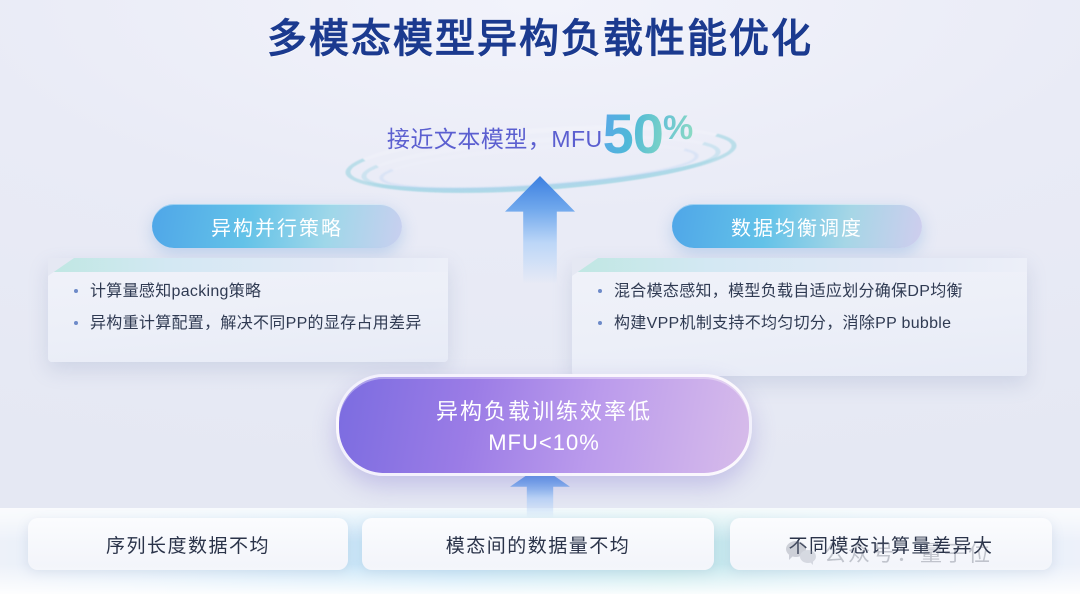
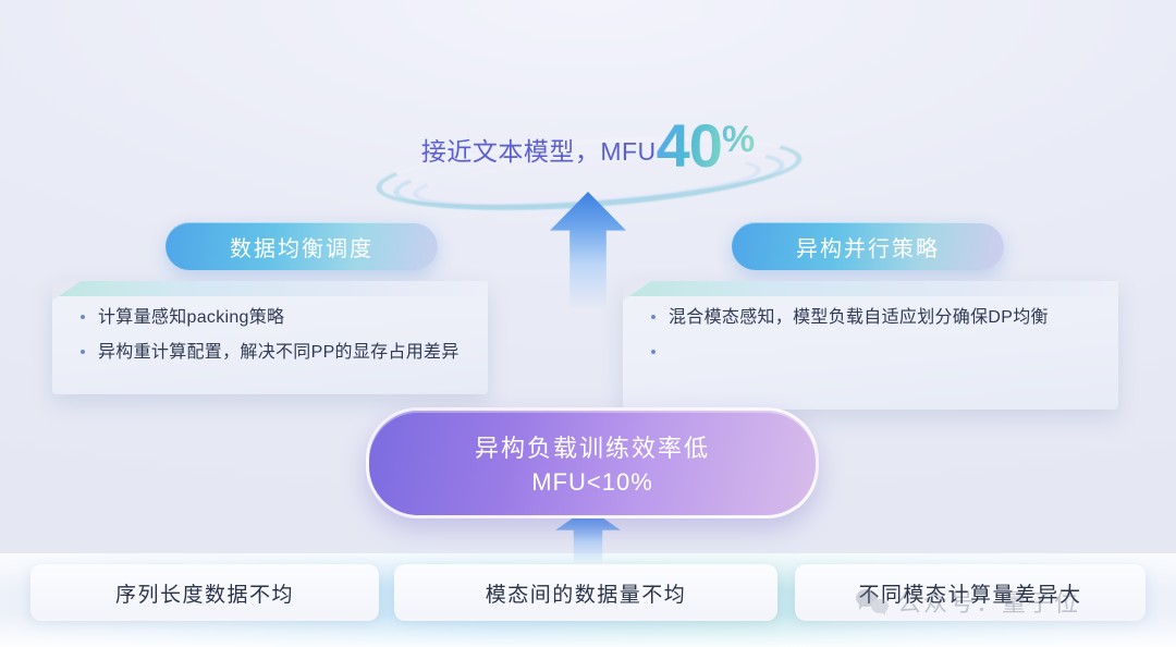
- 多模态模型异构负载性能优化
- 接近文本模型，MFU50%
+ 接近文本模型，MFU40%
- 异构并行策略
+ 数据均衡调度
  计算量感知packing策略
  异构重计算配置，解决不同PP的显存占用差异
- 数据均衡调度
+ 异构并行策略
  混合模态感知，模型负载自适应划分确保DP均衡
- 构建VPP机制支持不均匀切分，消除PP bubble
  异构负载训练效率低
  MFU<10%
  序列长度数据不均
  模态间的数据量不均
  不同模态计算量差异大
  公众号：量子位
